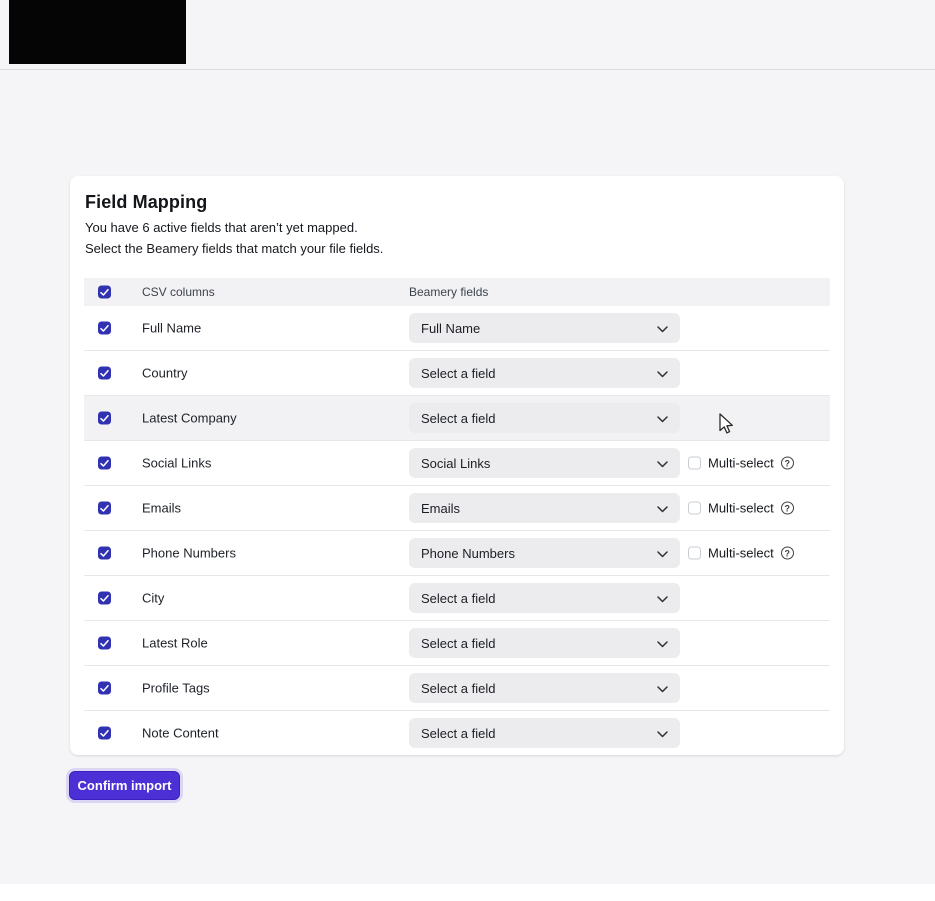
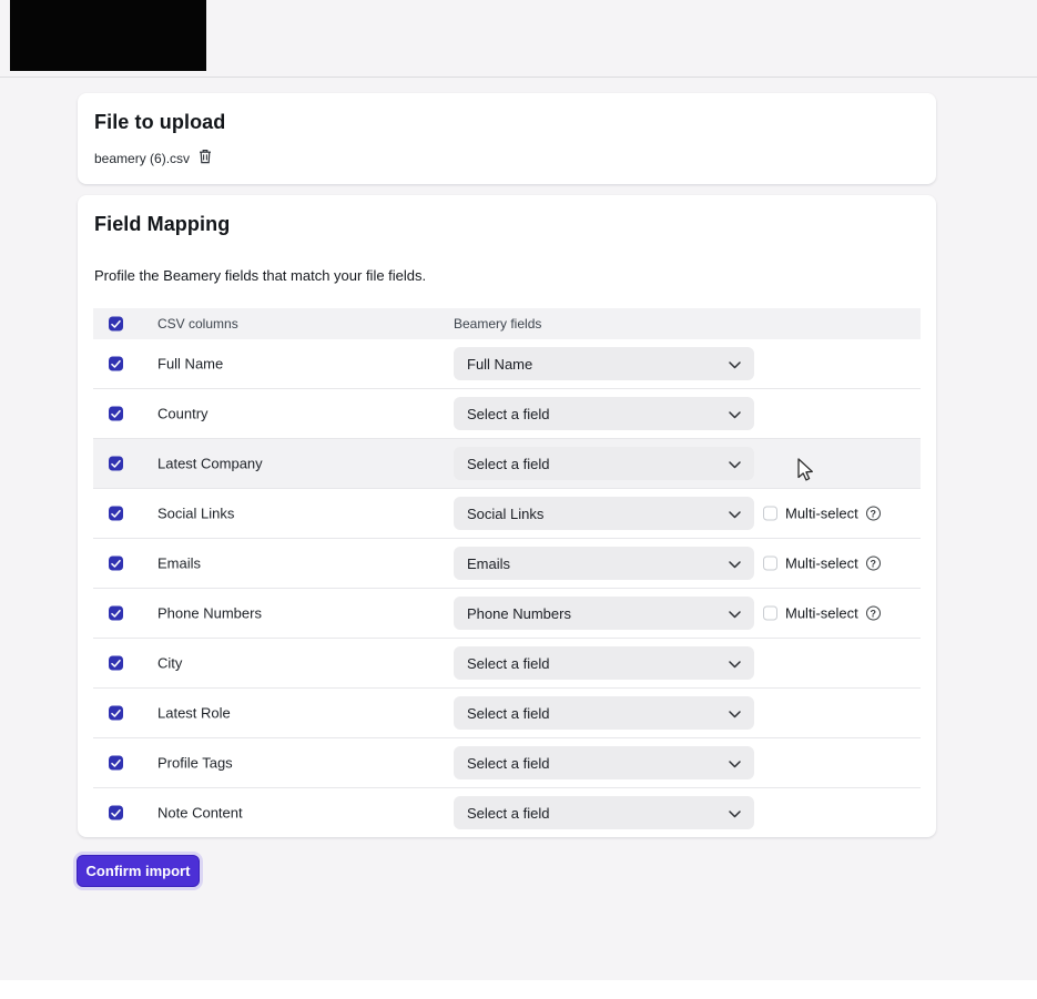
+ File to upload
+ beamery (6).csv
  Field Mapping
- You have 6 active fields that aren’t yet mapped.
- Select the Beamery fields that match your file fields.
+ Profile the Beamery fields that match your file fields.
  CSV columns
  Beamery fields
  Full Name
  Full Name
  Country
  Select a field
  Latest Company
  Select a field
  Social Links
  Social Links
  Multi-select
  ?
  Emails
  Emails
  Multi-select
  ?
  Phone Numbers
  Phone Numbers
  Multi-select
  ?
  City
  Select a field
  Latest Role
  Select a field
  Profile Tags
  Select a field
  Note Content
  Select a field
  Confirm import
